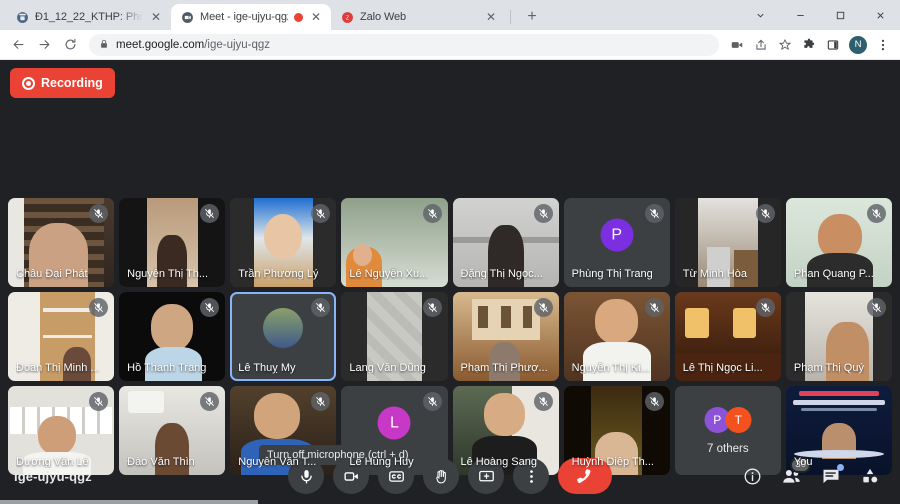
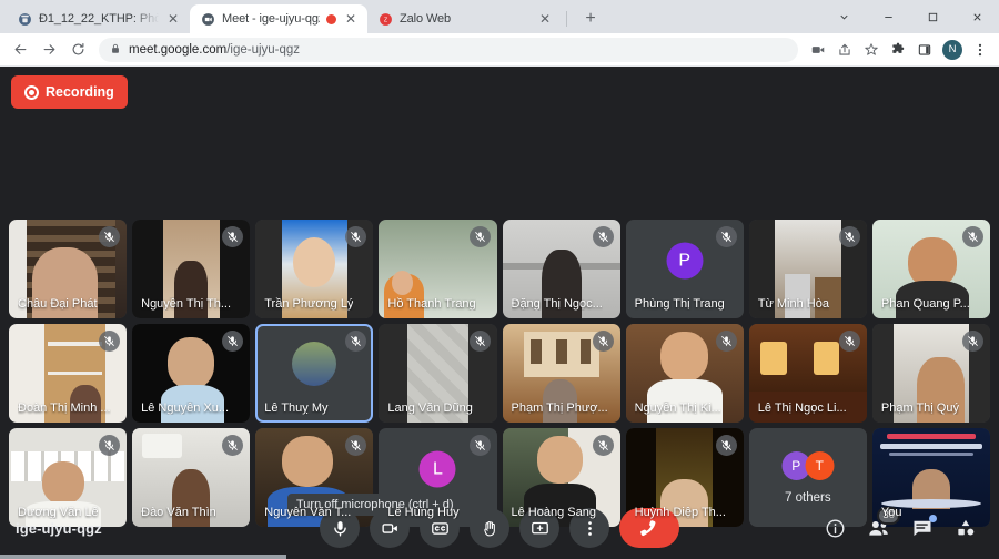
  ✕
  Meet - ige-ujyu-qg
  ✕
  Zalo Web
  ✕
  +
  meet.google.com/ige-ujyu-qgz
  N
  Recording
  Châu Đại Phát
  Nguyễn Thị Th...
  Trần Phương Lý
- Lê Nguyễn Xu...
+ Hồ Thanh Trang
  Đặng Thị Ngọc...
  P
  Phùng Thị Trang
  Từ Minh Hòa
  Phan Quang P...
  Đoàn Thị Minh ...
- Hồ Thanh Trang
+ Lê Nguyễn Xu...
  Lê Thuỵ My
  Lang Văn Dũng
  Phạm Thị Phượ...
  Nguyễn Thị Ki...
  Lê Thị Ngọc Li...
  Phạm Thị Quý
  Dương Văn Lê
  Đào Văn Thìn
  Nguyễn Văn T...
  L
  Lê Hùng Huy
  Lê Hoàng Sang
  Huỳnh Diệp Th...
  P
  T
  7 others
  You
  Turn off microphone (ctrl + d)
  ige-ujyu-qgz
  30
